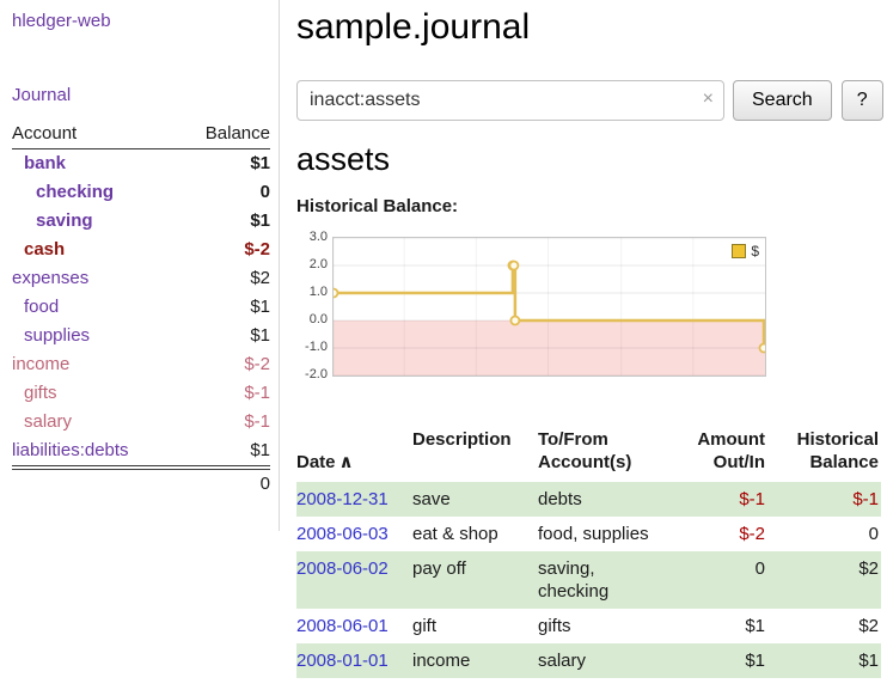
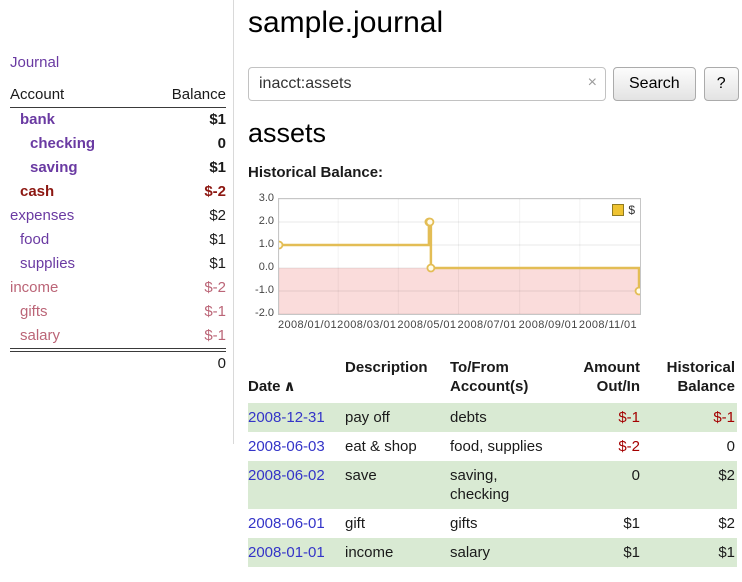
- hledger-web
  Journal
  Account	Balance
  bank	$1
  checking	0
  saving	$1
  cash	$-2
  expenses	$2
  food	$1
  supplies	$1
  income	$-2
  gifts	$-1
  salary	$-1
- liabilities:debts	$1
  	0
  sample.journal
  inacct:assets
  ×
  Search
  ?
  assets
  Historical Balance:
  3.0
  2.0
  1.0
  0.0
  -1.0
  -2.0
  $
+ 2008/01/01
+ 2008/03/01
+ 2008/05/01
+ 2008/07/01
+ 2008/09/01
+ 2008/11/01
  Date ∧	Description	To/From Account(s)	Amount Out/In	Historical Balance
- 2008-12-31	save	debts	$-1	$-1
+ 2008-12-31	pay off	debts	$-1	$-1
  2008-06-03	eat & shop	food, supplies	$-2	0
- 2008-06-02	pay off	saving, checking	0	$2
+ 2008-06-02	save	saving, checking	0	$2
  2008-06-01	gift	gifts	$1	$2
  2008-01-01	income	salary	$1	$1
